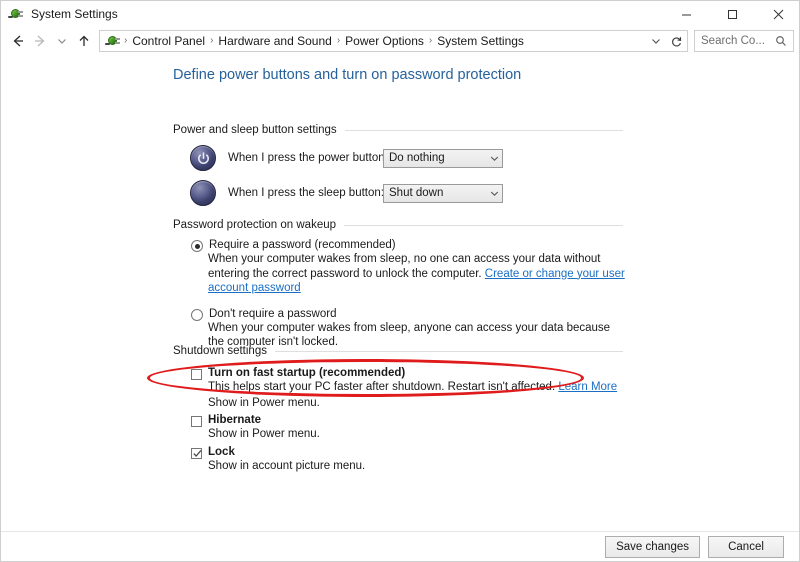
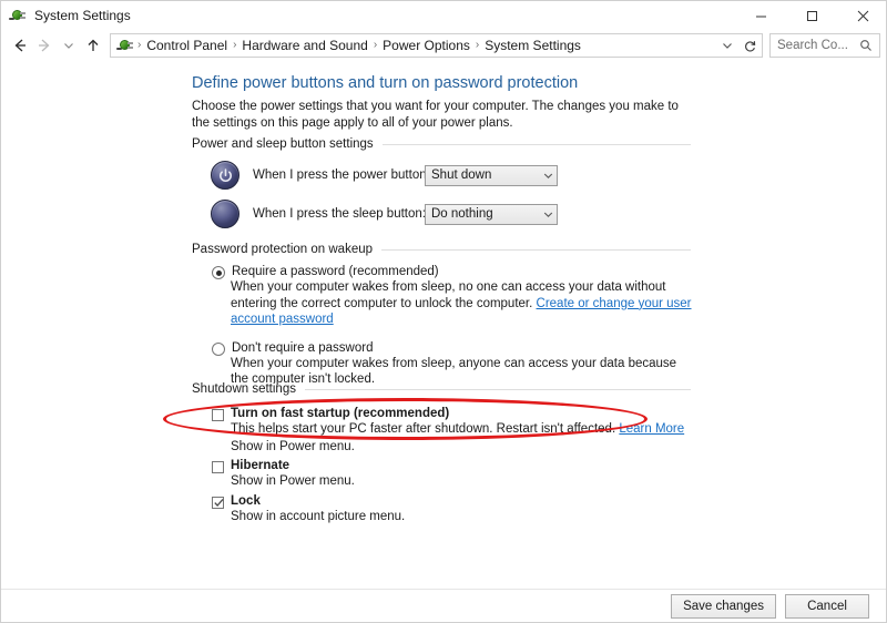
  System Settings
  ›
  Control Panel
  ›
  Hardware and Sound
  ›
  Power Options
  ›
  System Settings
  Search Co...
  Define power buttons and turn on password protection
+ Choose the power settings that you want for your computer. The changes you make to the settings on this page apply to all of your power plans.
  Power and sleep button settings
  When I press the power button
- Do nothing
+ Shut down
  When I press the sleep button
- Shut down
+ Do nothing
  Password protection on wakeup
  Require a password (recommended)
- When your computer wakes from sleep, no one can access your data without entering the correct password to unlock the computer. Create or change your user account password
+ When your computer wakes from sleep, no one can access your data without entering the correct computer to unlock the computer. Create or change your user account password
  Don't require a password
  When your computer wakes from sleep, anyone can access your data because the computer isn't locked.
  Shutdown settings
  Turn on fast startup (recommended)
  This helps start your PC faster after shutdown. Restart isn't affected. Learn More
  Show in Power menu.
  Hibernate
  Show in Power menu.
  Lock
  Show in account picture menu.
  Save changes
  Cancel
